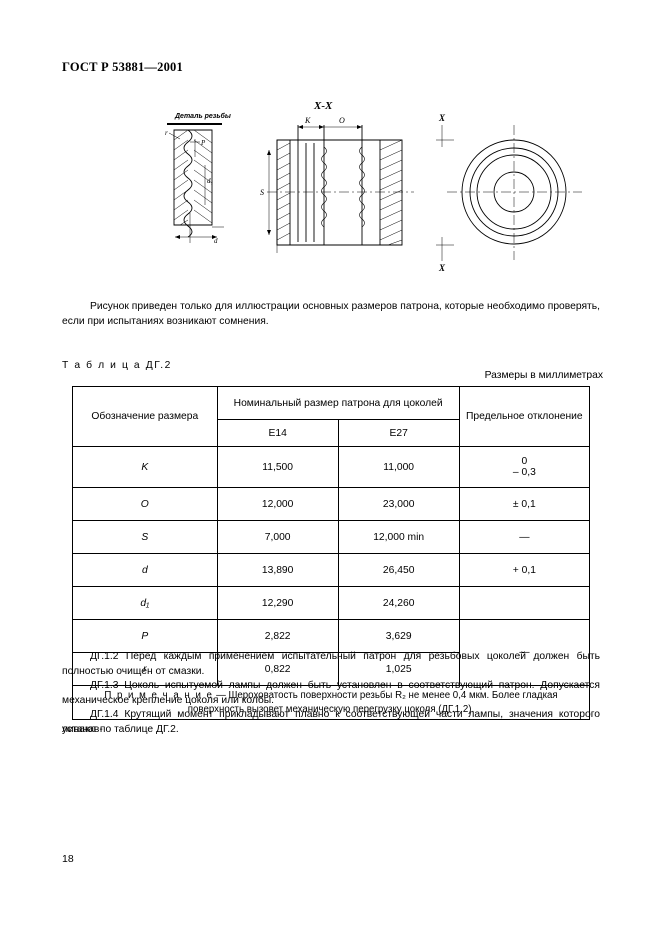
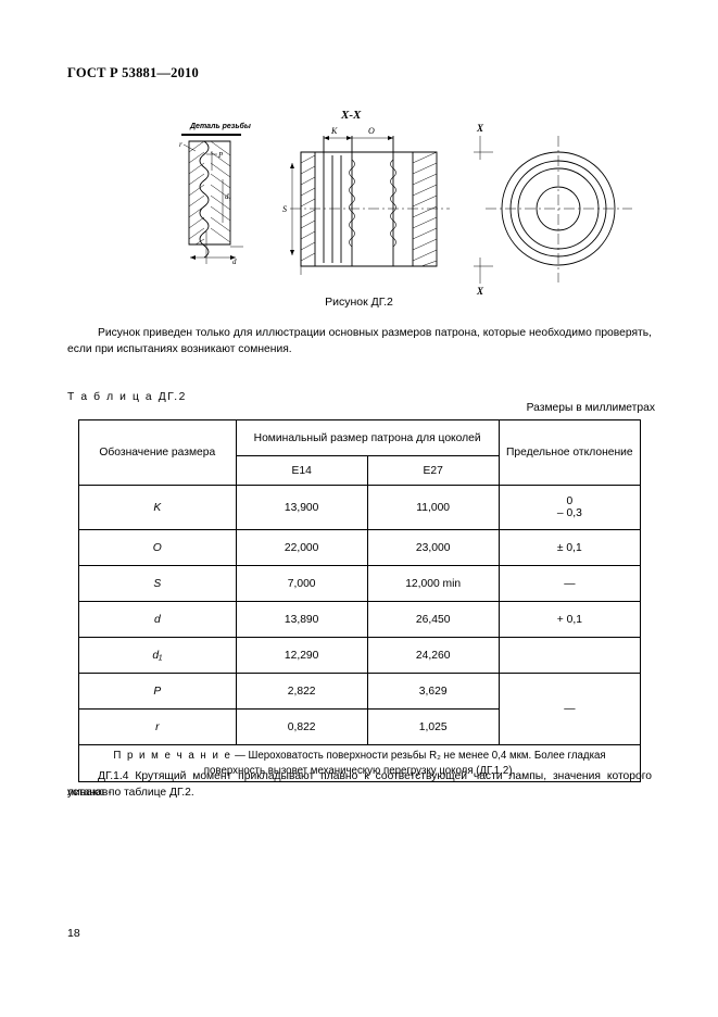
- ГОСТ Р 53881—2001
+ ГОСТ Р 53881—2010
  r
  P
  d₁
  d
  X-X
  K
  O
  S
  X
  X
+ Рисунок ДГ.2
  Рисунок приведен только для иллюстрации основных размеров патрона, которые необходимо проверять, если при испытаниях возникают сомнения.
  Т а б л и ц а ДГ.2
  Размеры в миллиметрах
  Обозначение размера	Номинальный размер патрона для цоколей	Предельное отклонение
  Е14	Е27
- K	11,500	11,000	0 – 0,3
+ K	13,900	11,000	0 – 0,3
- O	12,000	23,000	± 0,1
+ O	22,000	23,000	± 0,1
  S	7,000	12,000 min	—
  d	13,890	26,450	+ 0,1
  d₁	12,290	24,260
  P	2,822	3,629	—
  r	0,822	1,025
  П р и м е ч а н и е — Шероховатость поверхности резьбы R₂ не менее 0,4 мкм. Более гладкая поверхность вызовет механическую перегрузку цоколя (ДГ.1.2).
- ДГ.1.2 Перед каждым применением испытательный патрон для резьбовых цоколей должен быть полностью очищен от смазки.
- ДГ.1.3 Цоколь испытуемой лампы должен быть установлен в соответствующий патрон. Допускается механическое крепление цоколя или колбы.
  ДГ.1.4 Крутящий момент прикладывают плавно к соответствующей части лампы, значения которого устанав-
  ливают по таблице ДГ.2.
  18
